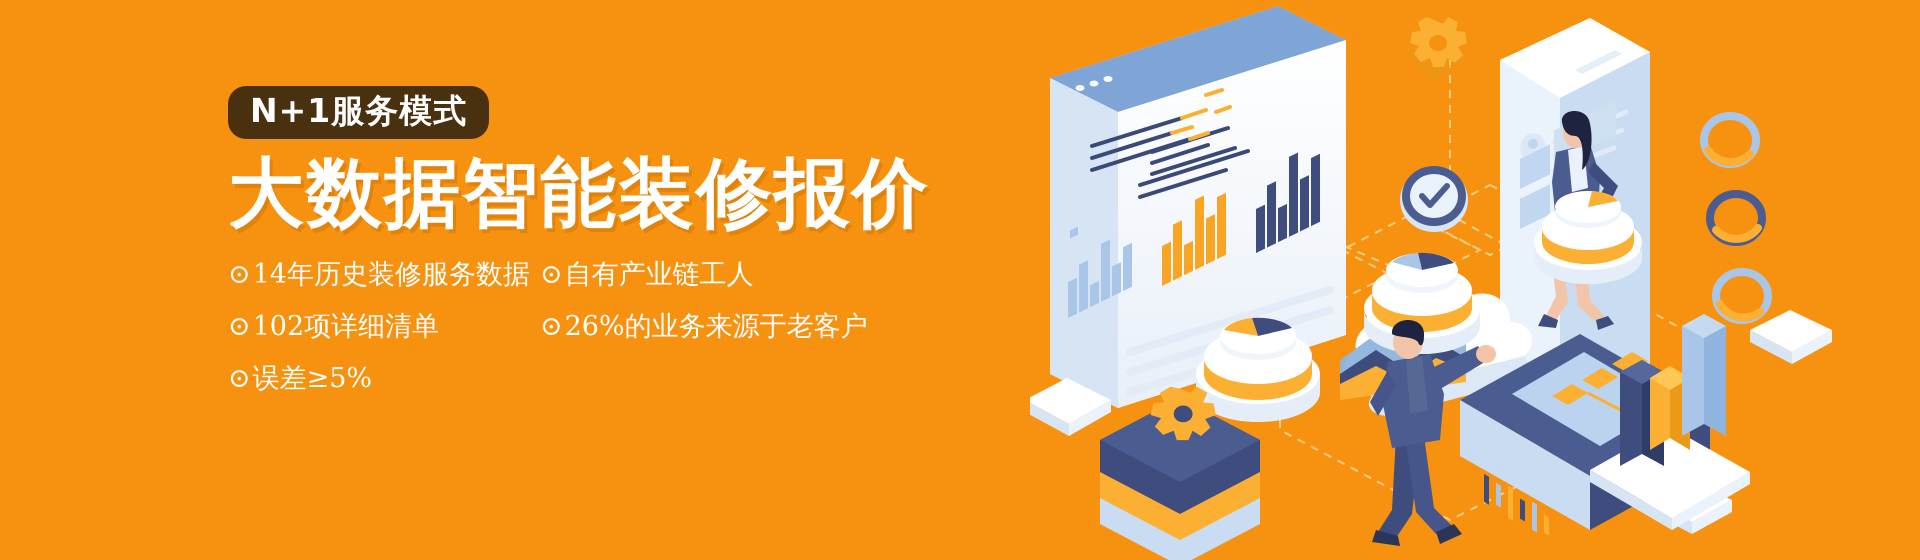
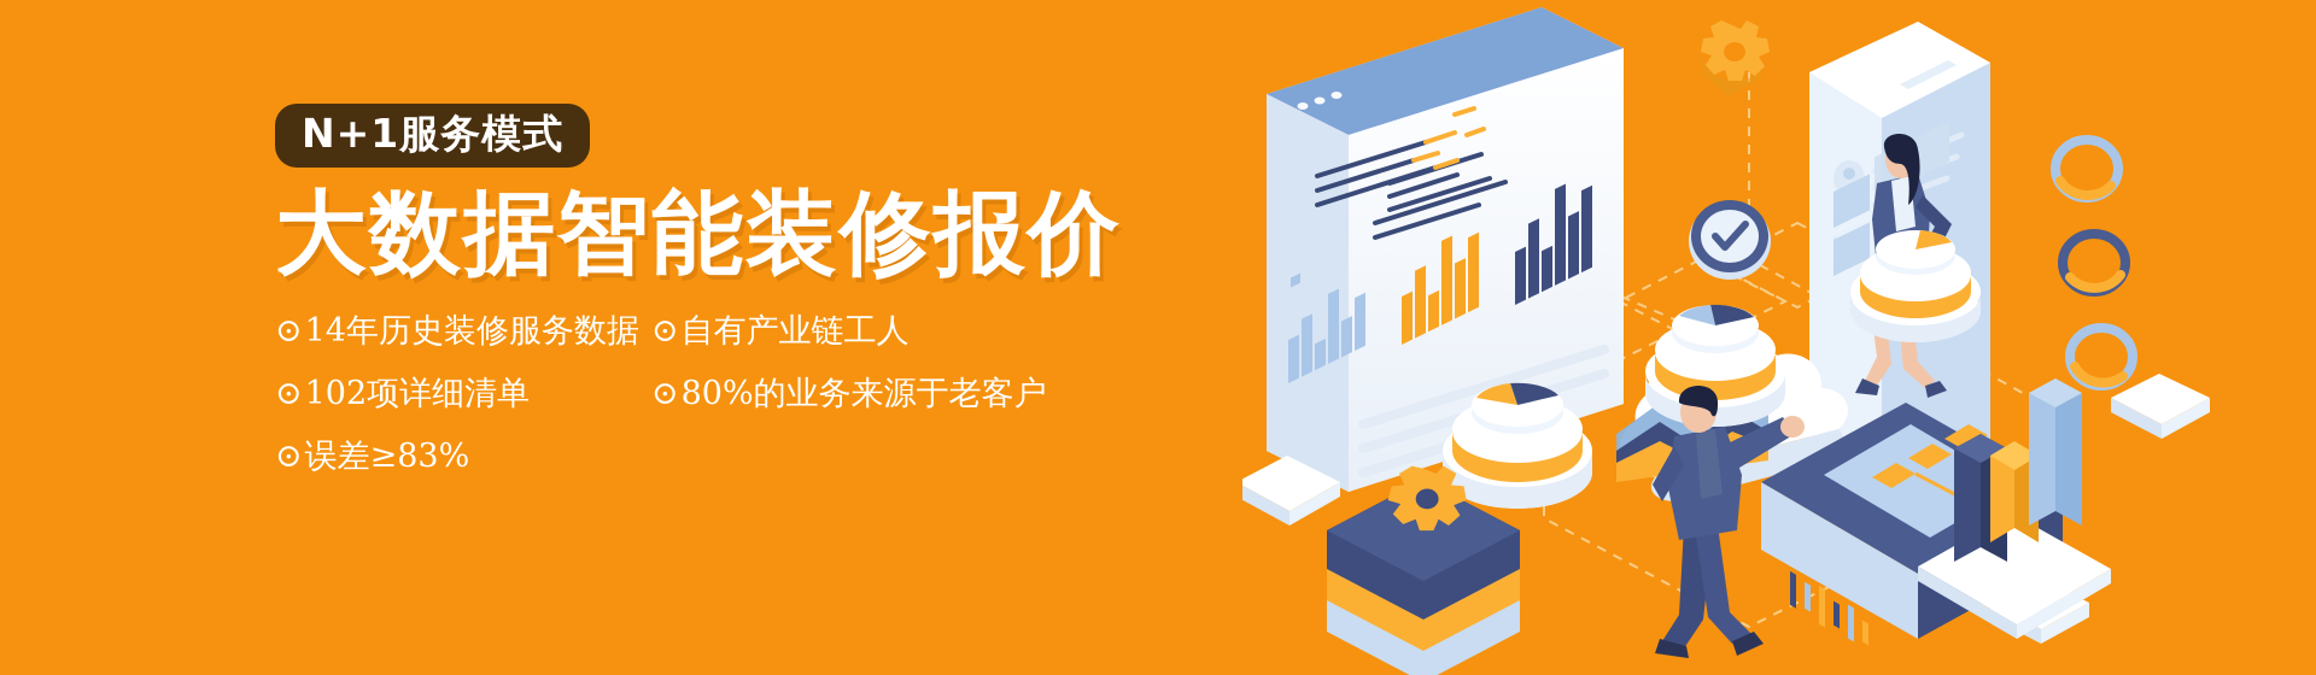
  N+1服务模式
  大数据智能装修报价
  ⊙14年历史装修服务数据
  ⊙102项详细清单
- ⊙误差≥5%
+ ⊙误差≥83%
  ⊙自有产业链工人
- ⊙26%的业务来源于老客户
+ ⊙80%的业务来源于老客户
